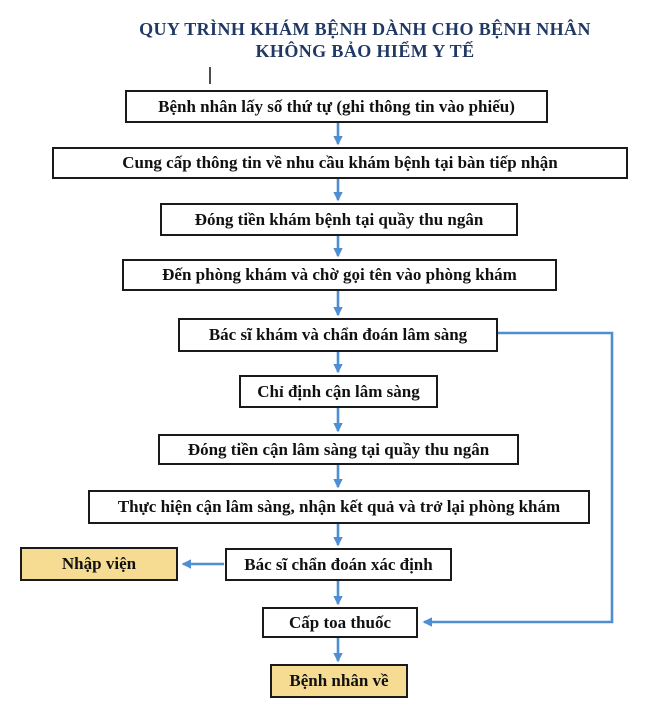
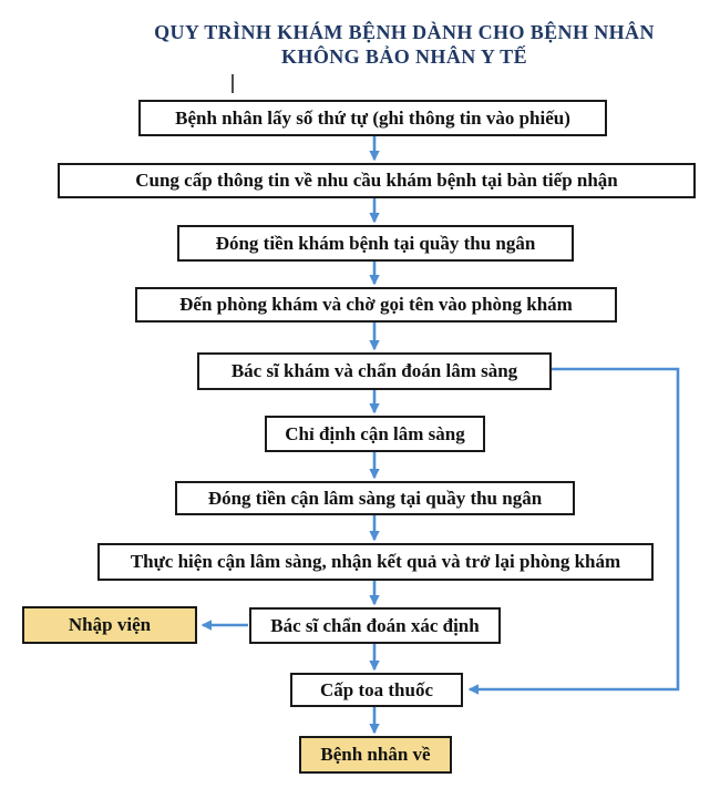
  QUY TRÌNH KHÁM BỆNH DÀNH CHO BỆNH NHÂN
- KHÔNG BẢO HIỂM Y TẾ
+ KHÔNG BẢO NHÂN Y TẾ
  Bệnh nhân lấy số thứ tự (ghi thông tin vào phiếu)
  Cung cấp thông tin về nhu cầu khám bệnh tại bàn tiếp nhận
  Đóng tiền khám bệnh tại quầy thu ngân
  Đến phòng khám và chờ gọi tên vào phòng khám
  Bác sĩ khám và chẩn đoán lâm sàng
  Chỉ định cận lâm sàng
  Đóng tiền cận lâm sàng tại quầy thu ngân
  Thực hiện cận lâm sàng, nhận kết quả và trở lại phòng khám
  Nhập viện
  Bác sĩ chẩn đoán xác định
  Cấp toa thuốc
  Bệnh nhân về
